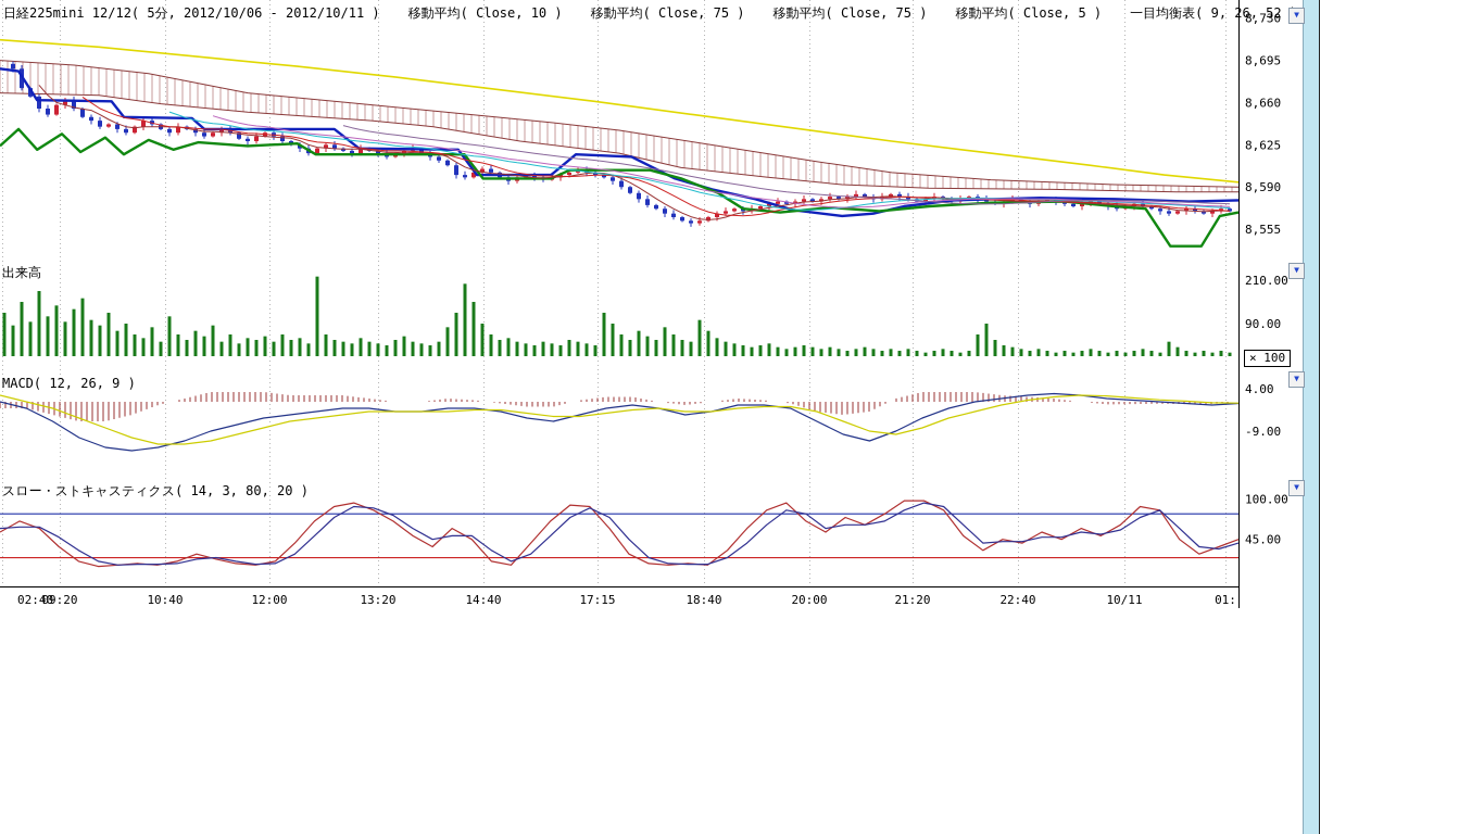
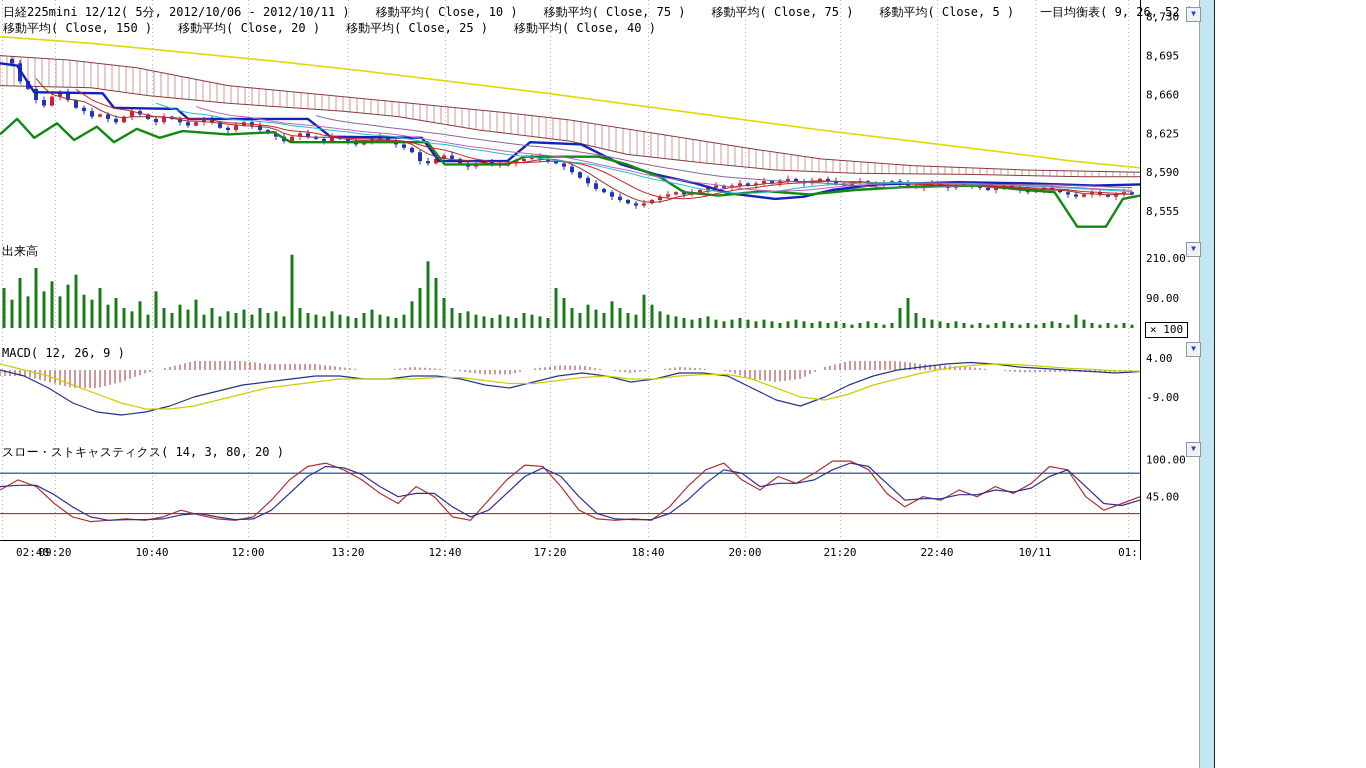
  8,730
  8,695
  8,660
  8,625
  8,590
  8,555
  210.00
  90.00
  4.00
  -9.00
  100.00
  45.00
  02:40
  09:20
  10:40
  12:00
  13:20
- 14:40
+ 12:40
- 17:15
+ 17:20
  18:40
  20:00
  21:20
  22:40
  10/11
  01:
  日経225mini 12/12( 5分, 2012/10/06 - 2012/10/11 )
  移動平均( Close, 10 )
  移動平均( Close, 75 )
  移動平均( Close, 75 )
  移動平均( Close, 5 )
  一目均衡表( 9, 26, 52
+ 移動平均( Close, 150 )
+ 移動平均( Close, 20 )
+ 移動平均( Close, 25 )
+ 移動平均( Close, 40 )
  出来高
  MACD( 12, 26, 9 )
  スロー・ストキャスティクス( 14, 3, 80, 20 )
  × 100
  ▼
  ▼
  ▼
  ▼
